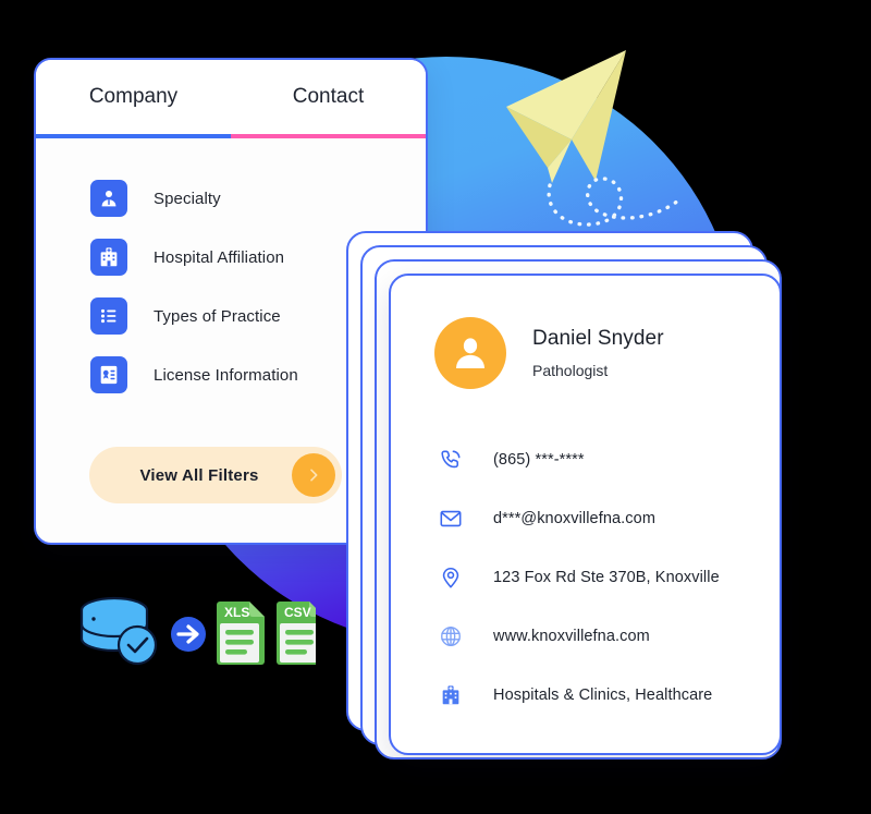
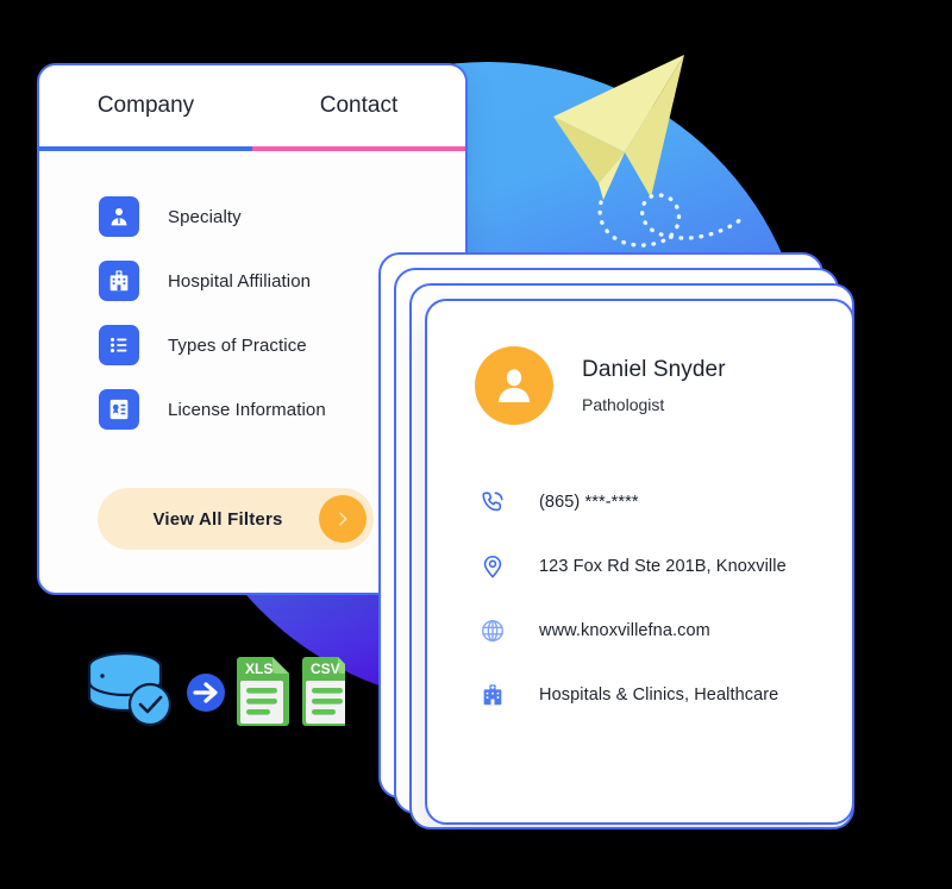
  Company
  Contact
  Specialty
  Hospital Affiliation
  Types of Practice
  License Information
  View All Filters
  XLS
  CSV
  Daniel Snyder
  Pathologist
  (865) ***-****
- d***@knoxvillefna.com
- 123 Fox Rd Ste 370B, Knoxville
+ 123 Fox Rd Ste 201B, Knoxville
  www.knoxvillefna.com
  Hospitals & Clinics, Healthcare
